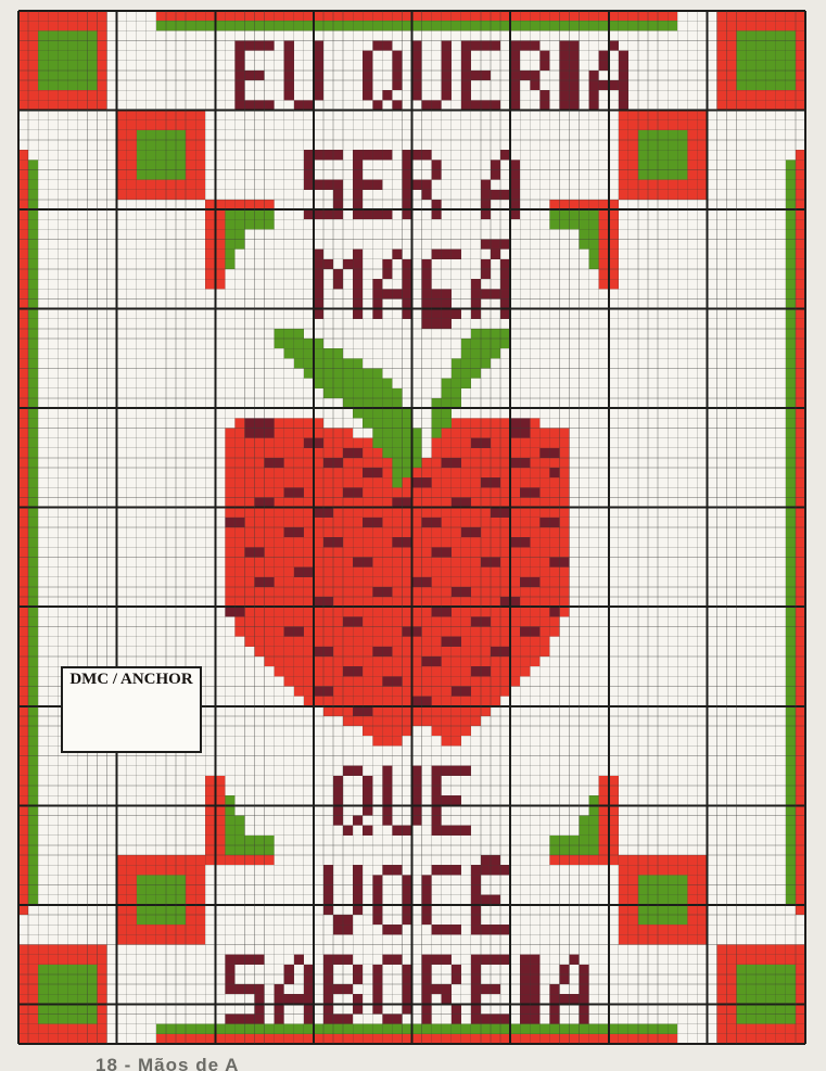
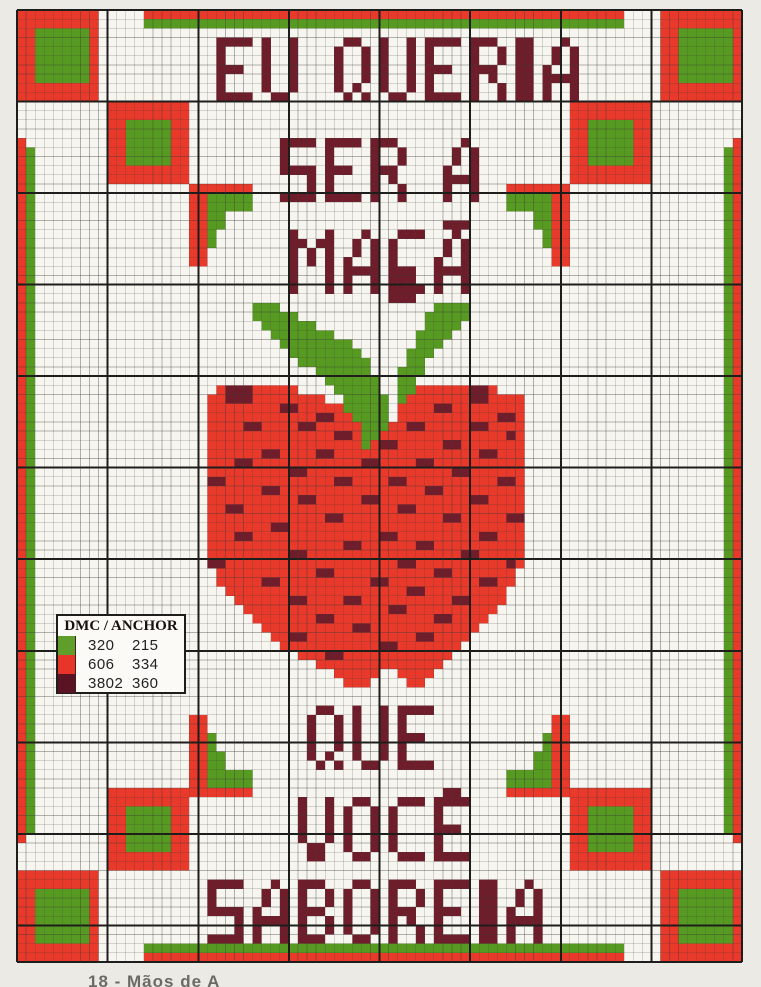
  DMC / ANCHOR
+ 320
+ 215
+ 606
+ 334
+ 3802
+ 360
  18 - Mãos de A
